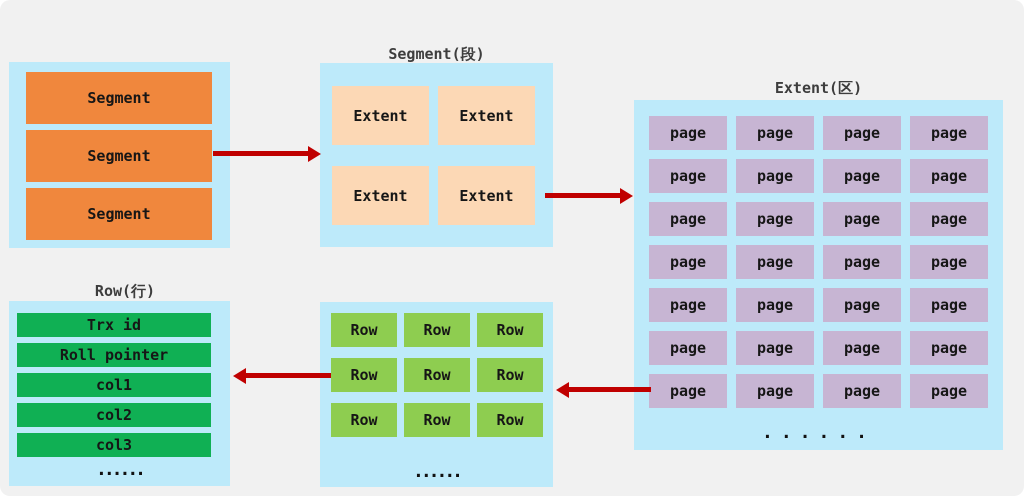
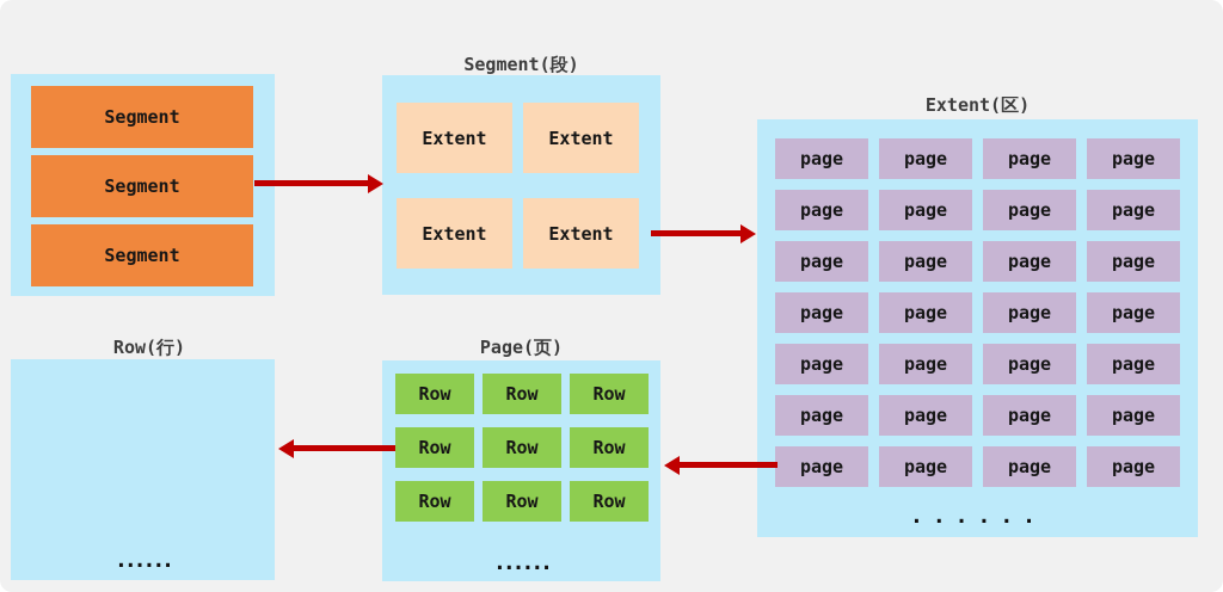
  Segment
  Segment
  Segment
  Segment(段)
  Extent
  Extent
  Extent
  Extent
  Extent(区)
  page
  page
  page
  page
  page
  page
  page
  page
  page
  page
  page
  page
  page
  page
  page
  page
  page
  page
  page
  page
  page
  page
  page
  page
  page
  page
  page
  page
  ......
+ Page(页)
  Row
  Row
  Row
  Row
  Row
  Row
  Row
  Row
  Row
  ......
  Row(行)
- Trx id
- Roll pointer
- col1
- col2
- col3
  ......
